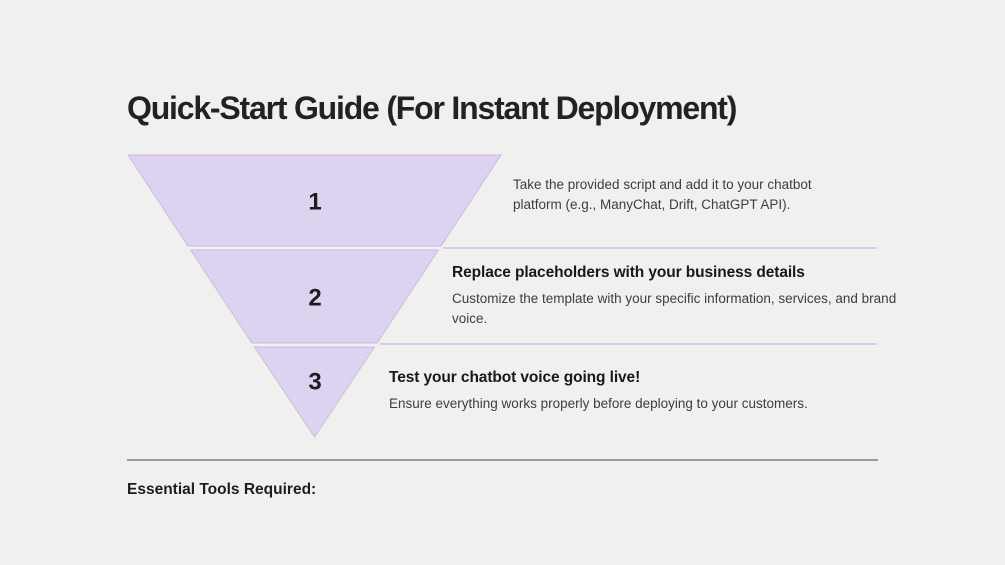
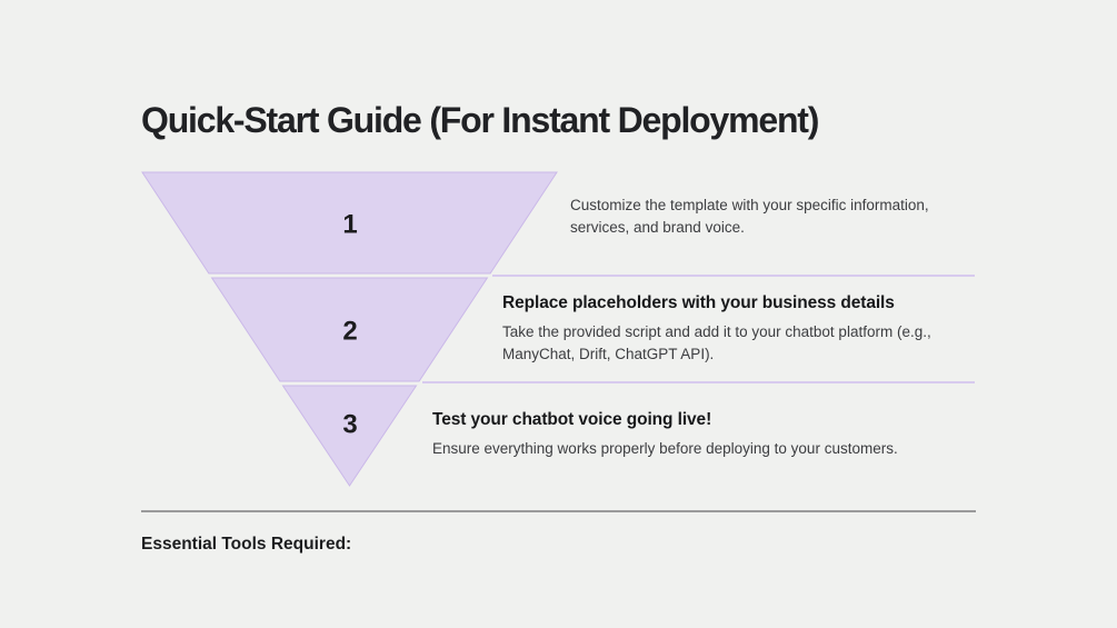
  Quick-Start Guide (For Instant Deployment)
  1
  2
  3
- Take the provided script and add it to your chatbot platform (e.g., ManyChat, Drift, ChatGPT API).
+ Customize the template with your specific information, services, and brand voice.
  Replace placeholders with your business details
- Customize the template with your specific information, services, and brand voice.
+ Take the provided script and add it to your chatbot platform (e.g., ManyChat, Drift, ChatGPT API).
  Test your chatbot voice going live!
  Ensure everything works properly before deploying to your customers.
  Essential Tools Required:
